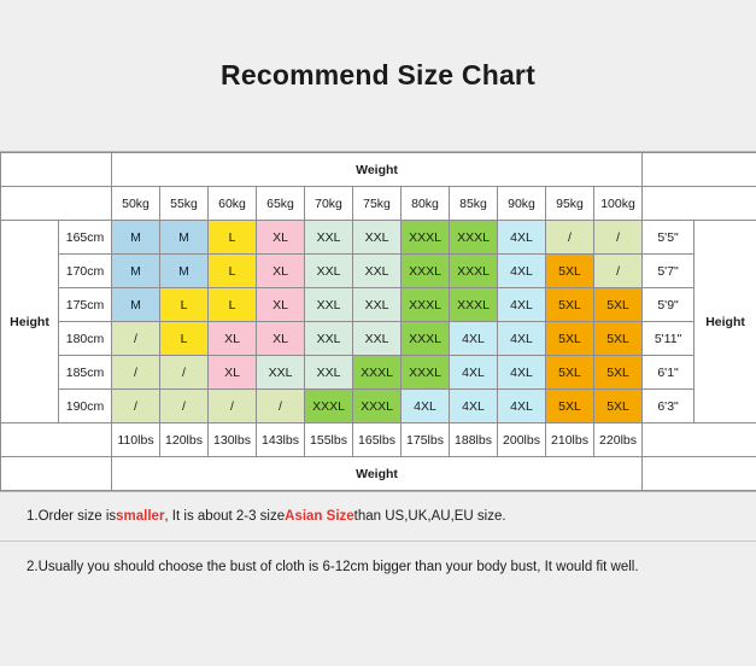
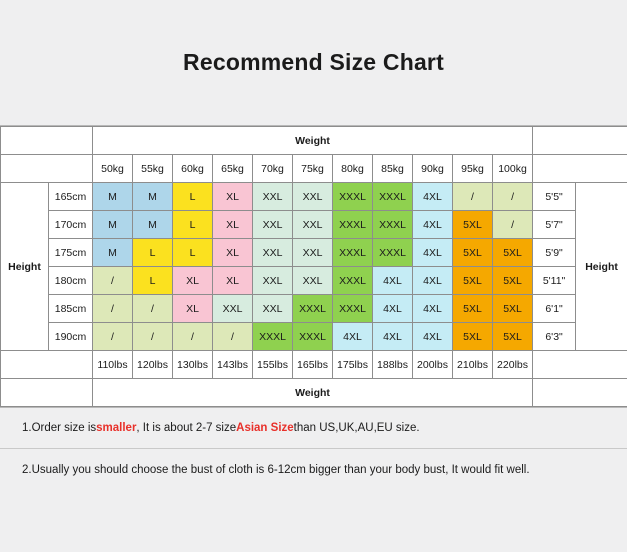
  Recommend Size Chart
  	Weight
  	50kg	55kg	60kg	65kg	70kg	75kg	80kg	85kg	90kg	95kg	100kg
  Height	165cm	M	M	L	XL	XXL	XXL	XXXL	XXXL	4XL	/	/	5'5"	Height
  170cm	M	M	L	XL	XXL	XXL	XXXL	XXXL	4XL	5XL	/	5'7"
  175cm	M	L	L	XL	XXL	XXL	XXXL	XXXL	4XL	5XL	5XL	5'9"
  180cm	/	L	XL	XL	XXL	XXL	XXXL	4XL	4XL	5XL	5XL	5'11"
  185cm	/	/	XL	XXL	XXL	XXXL	XXXL	4XL	4XL	5XL	5XL	6'1"
  190cm	/	/	/	/	XXXL	XXXL	4XL	4XL	4XL	5XL	5XL	6'3"
  	110lbs	120lbs	130lbs	143lbs	155lbs	165lbs	175lbs	188lbs	200lbs	210lbs	220lbs
  	Weight
  1.
  Order size is
  smaller
- , It is about 2-3 size
+ , It is about 2-7 size
  Asian Size
  than US,UK,AU,EU size.
  2.
  Usually you should choose the bust of cloth is 6-12cm bigger than your body bust, It would fit well.
